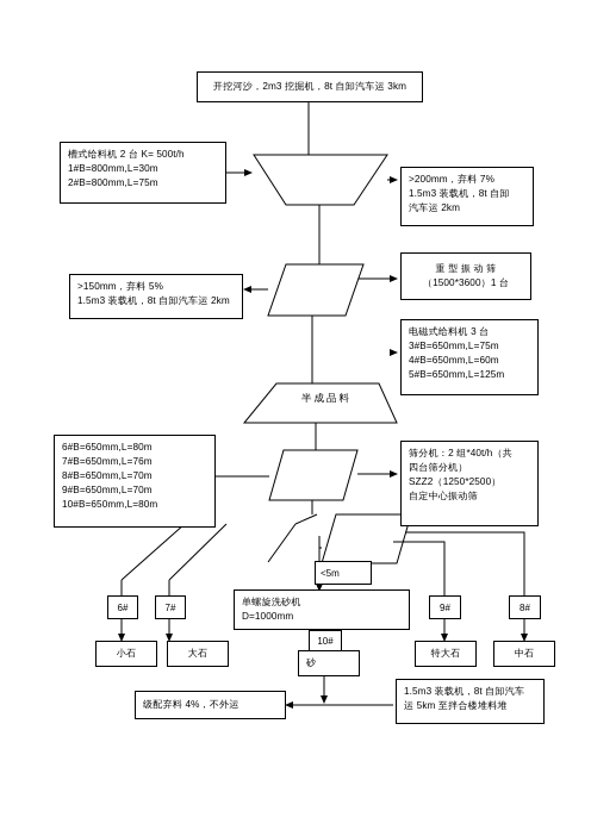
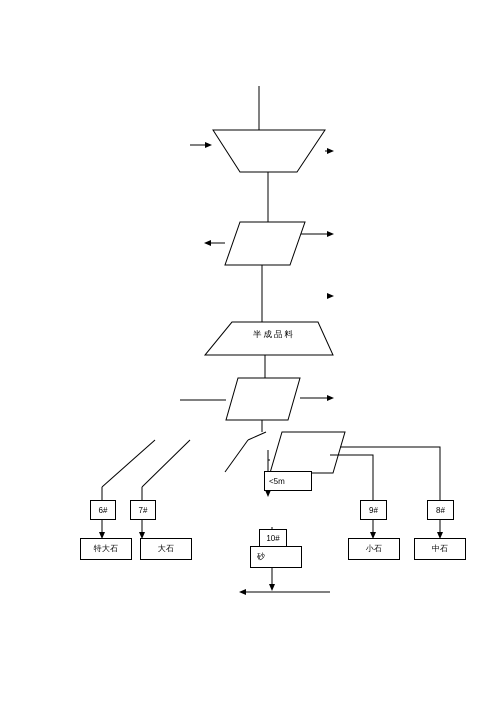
- 开挖河沙，2m3 挖掘机，8t 自卸汽车运 3km
- 槽式给料机 2 台 K= 500t/h
- 1#B=800mm,L=30m
- 2#B=800mm,L=75m
- >200mm，弃料 7%
- 1.5m3 装载机，8t 自卸
- 汽车运 2km
- 重 型 振 动 筛
- （1500*3600）1 台
- >150mm，弃料 5%
- 1.5m3 装载机，8t 自卸汽车运 2km
- 电磁式给料机 3 台
- 3#B=650mm,L=75m
- 4#B=650mm,L=60m
- 5#B=650mm,L=125m
- 6#B=650mm,L=80m
- 7#B=650mm,L=76m
- 8#B=650mm,L=70m
- 9#B=650mm,L=70m
- 10#B=650mm,L=80m
- 筛分机：2 组*40t/h（共
- 四台筛分机）
- SZZ2（1250*2500）
- 自定中心振动筛
- 单螺旋洗砂机
- D=1000mm
- 级配弃料 4%，不外运
- 1.5m3 装载机，8t 自卸汽车
- 运 5km 至拌合楼堆料堆
  半成品料
  <5m
  6#
  7#
  9#
  8#
  10#
- 小石
+ 特大石
  大石
  砂
- 特大石
+ 小石
  中石
